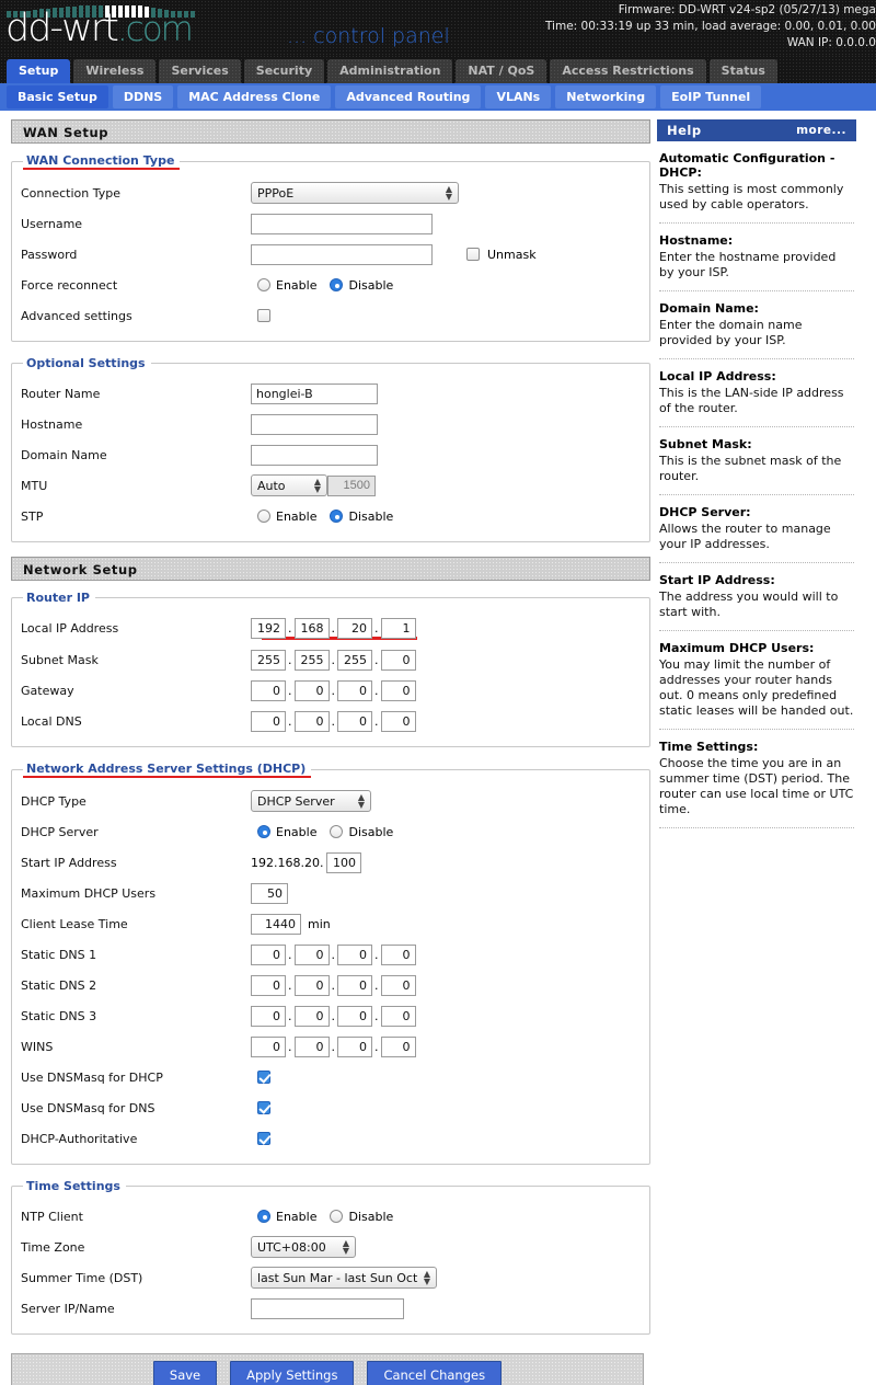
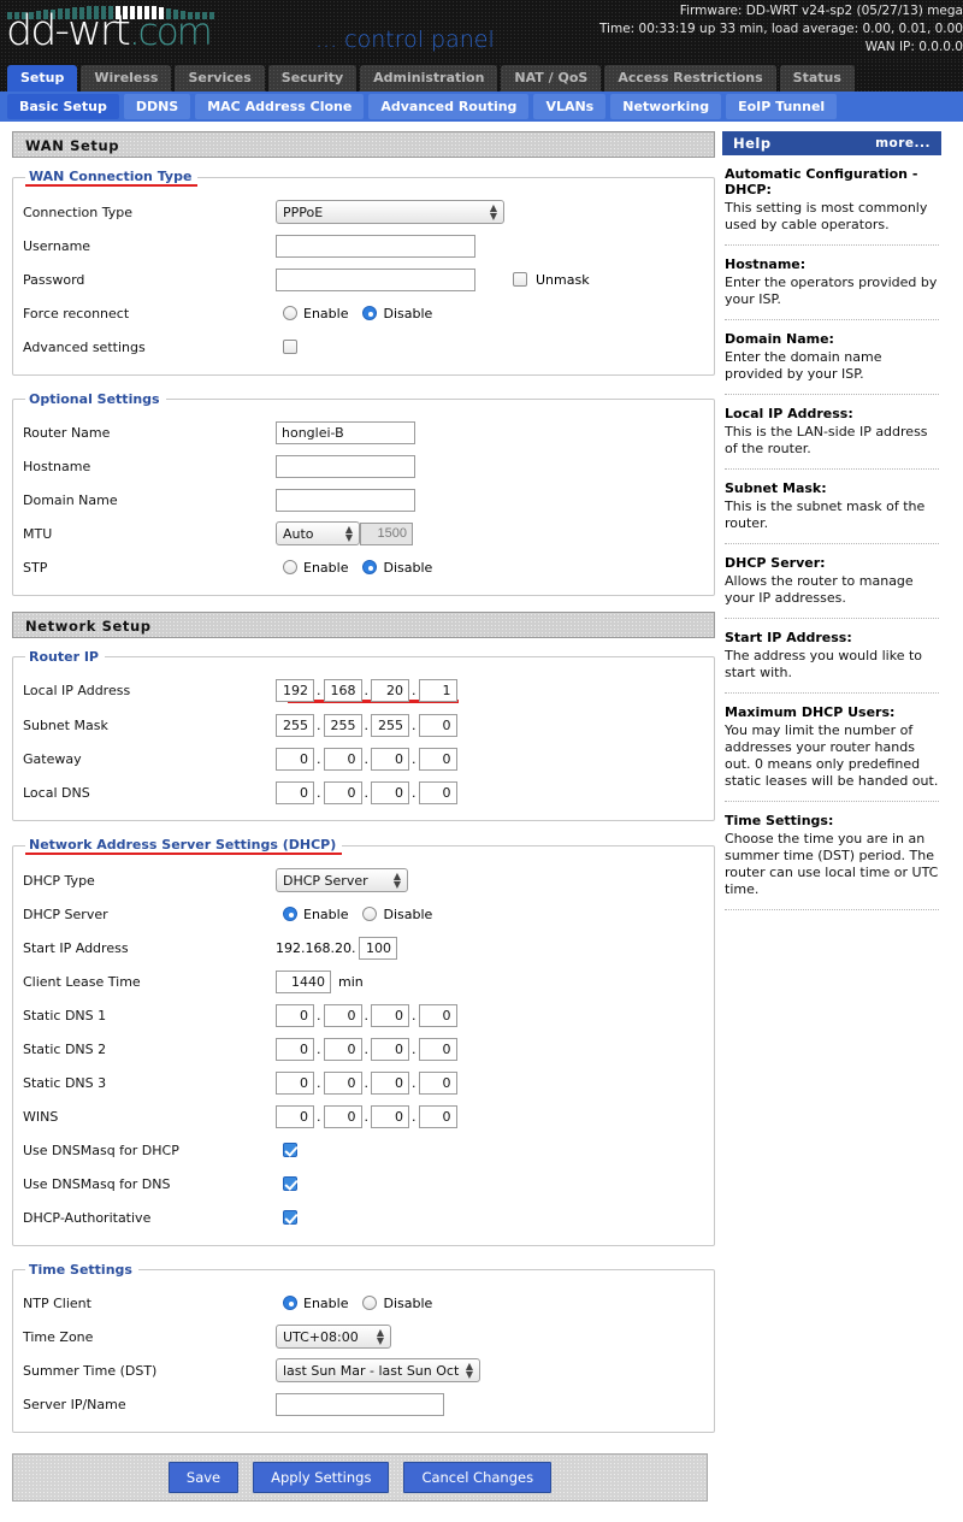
  dd-wrt.com
  ... control panel
  Firmware: DD-WRT v24-sp2 (05/27/13) mega
  Time: 00:33:19 up 33 min, load average: 0.00, 0.01, 0.00
  WAN IP: 0.0.0.0
  Setup
  Wireless
  Services
  Security
  Administration
  NAT / QoS
  Access Restrictions
  Status
  Basic Setup
  DDNS
  MAC Address Clone
  Advanced Routing
  VLANs
  Networking
  EoIP Tunnel
  WAN Setup
  WAN Connection Type
  Connection Type
  PPPoE
  ▲
  ▼
  Username
  Password
  Unmask
  Force reconnect
  Enable
  Disable
  Advanced settings
  Optional Settings
  Router Name
  honglei-B
  Hostname
  Domain Name
  MTU
  Auto
  ▲
  ▼
  1500
  STP
  Enable
  Disable
  Network Setup
  Router IP
  Local IP Address
  192
  .
  168
  .
  20
  .
  1
  Subnet Mask
  255
  .
  255
  .
  255
  .
  0
  Gateway
  0
  .
  0
  .
  0
  .
  0
  Local DNS
  0
  .
  0
  .
  0
  .
  0
  Network Address Server Settings (DHCP)
  DHCP Type
  DHCP Server
  ▲
  ▼
  DHCP Server
  Enable
  Disable
  Start IP Address
  192.168.20.
  100
- Maximum DHCP Users
- 50
  Client Lease Time
  1440
  min
  Static DNS 1
  0
  .
  0
  .
  0
  .
  0
  Static DNS 2
  0
  .
  0
  .
  0
  .
  0
  Static DNS 3
  0
  .
  0
  .
  0
  .
  0
  WINS
  0
  .
  0
  .
  0
  .
  0
  Use DNSMasq for DHCP
  Use DNSMasq for DNS
  DHCP-Authoritative
  Time Settings
  NTP Client
  Enable
  Disable
  Time Zone
  UTC+08:00
  ▲
  ▼
  Summer Time (DST)
  last Sun Mar - last Sun Oct
  ▲
  ▼
  Server IP/Name
  Help
  more...
  Automatic Configuration - DHCP:
  This setting is most commonly used by cable operators.
  Hostname:
- Enter the hostname provided by your ISP.
+ Enter the operators provided by your ISP.
  Domain Name:
  Enter the domain name provided by your ISP.
  Local IP Address:
  This is the LAN-side IP address of the router.
  Subnet Mask:
  This is the subnet mask of the router.
  DHCP Server:
  Allows the router to manage your IP addresses.
  Start IP Address:
- The address you would will to start with.
+ The address you would like to start with.
  Maximum DHCP Users:
  You may limit the number of addresses your router hands out. 0 means only predefined static leases will be handed out.
  Time Settings:
  Choose the time you are in an summer time (DST) period. The router can use local time or UTC time.
  Save
  Apply Settings
  Cancel Changes
